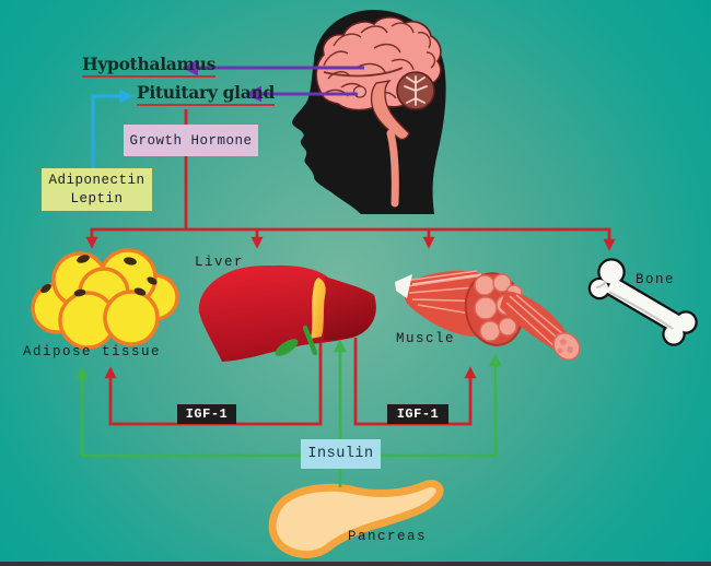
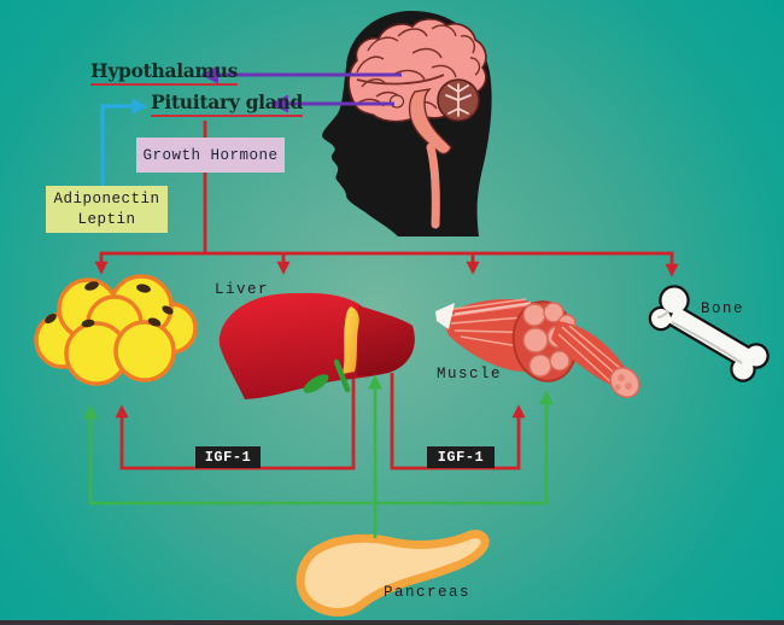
  Hypothalamus
  Pituitary gland
  Growth Hormone
  Adiponectin
  Leptin
  IGF-1
  IGF-1
- Insulin
- Adipose tissue
  Liver
  Muscle
  Bone
  Pancreas
